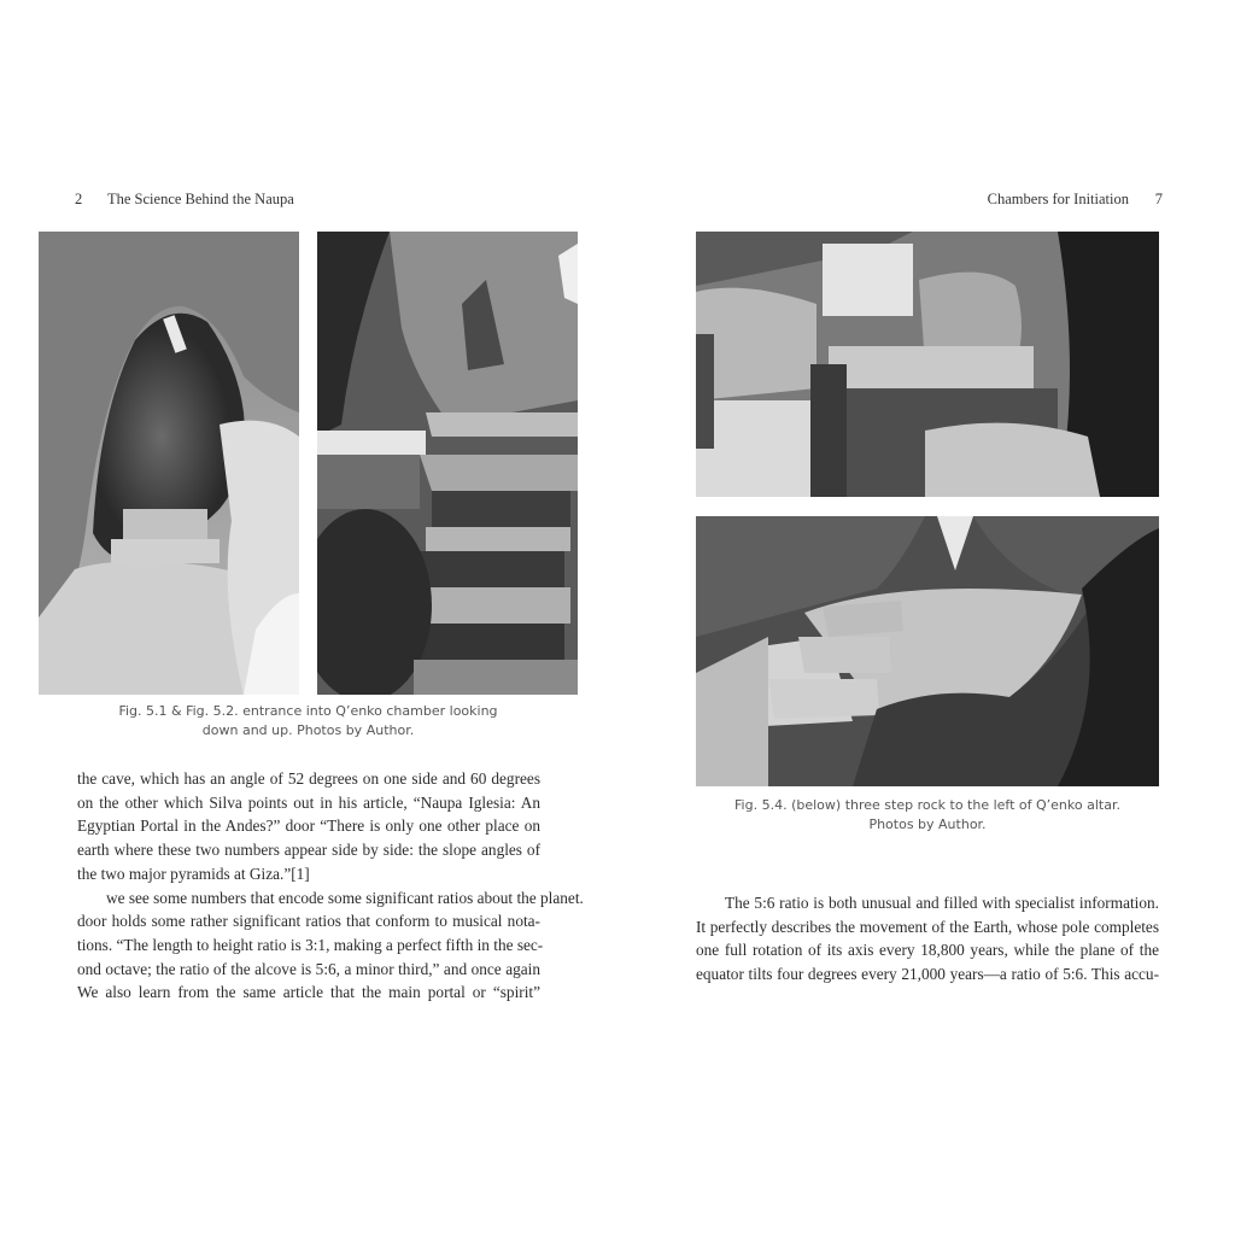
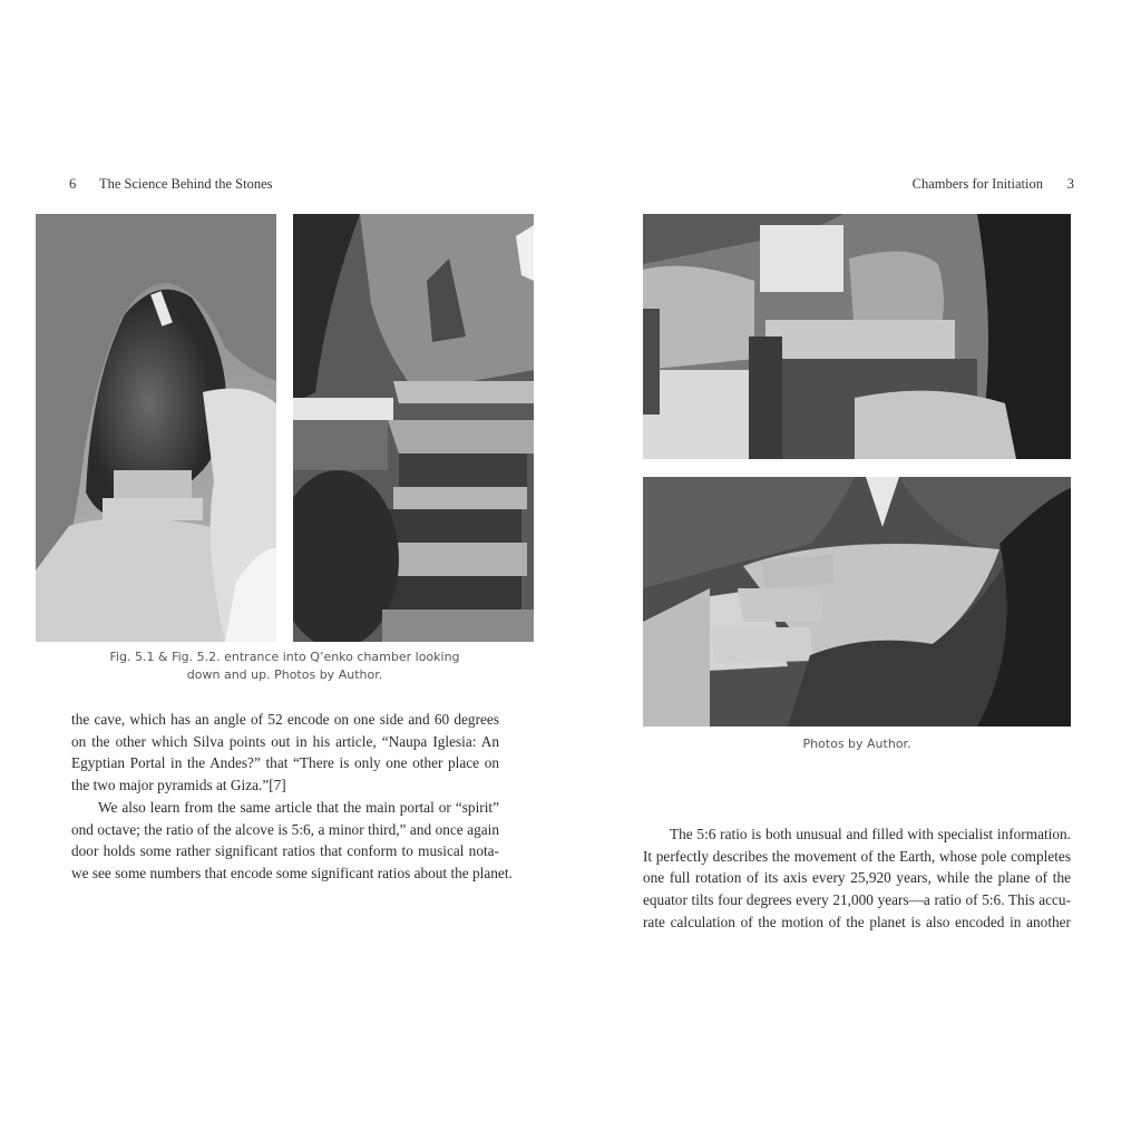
- 2
+ 6
- The Science Behind the Naupa
+ The Science Behind the Stones
  Fig. 5.1 & Fig. 5.2. entrance into Q’enko chamber looking
  down and up. Photos by Author.
- the cave, which has an angle of 52 degrees on one side and 60 degrees
+ the cave, which has an angle of 52 encode on one side and 60 degrees
  on the other which Silva points out in his article, “Naupa Iglesia: An
- Egyptian Portal in the Andes?” door “There is only one other place on
+ Egyptian Portal in the Andes?” that “There is only one other place on
- earth where these two numbers appear side by side: the slope angles of
- the two major pyramids at Giza.”[1]
+ the two major pyramids at Giza.”[7]
- we see some numbers that encode some significant ratios about the planet.
+ We also learn from the same article that the main portal or “spirit”
- door holds some rather significant ratios that conform to musical nota-
+ ond octave; the ratio of the alcove is 5:6, a minor third,” and once again
- tions. “The length to height ratio is 3:1, making a perfect fifth in the sec-
- ond octave; the ratio of the alcove is 5:6, a minor third,” and once again
+ door holds some rather significant ratios that conform to musical nota-
- We also learn from the same article that the main portal or “spirit”
+ we see some numbers that encode some significant ratios about the planet.
  Chambers for Initiation
- 7
+ 3
- Fig. 5.4. (below) three step rock to the left of Q’enko altar.
  Photos by Author.
  The 5:6 ratio is both unusual and filled with specialist information.
  It perfectly describes the movement of the Earth, whose pole completes
- one full rotation of its axis every 18,800 years, while the plane of the
+ one full rotation of its axis every 25,920 years, while the plane of the
  equator tilts four degrees every 21,000 years—a ratio of 5:6. This accu-
+ rate calculation of the motion of the planet is also encoded in another
